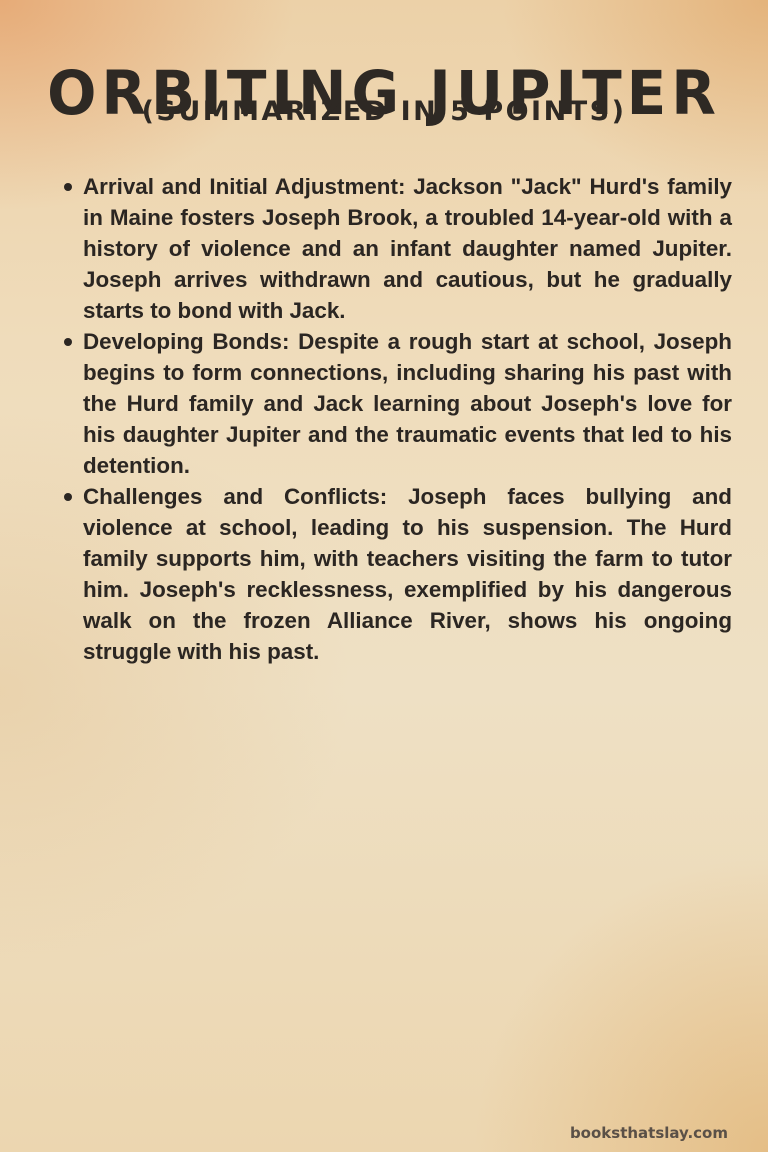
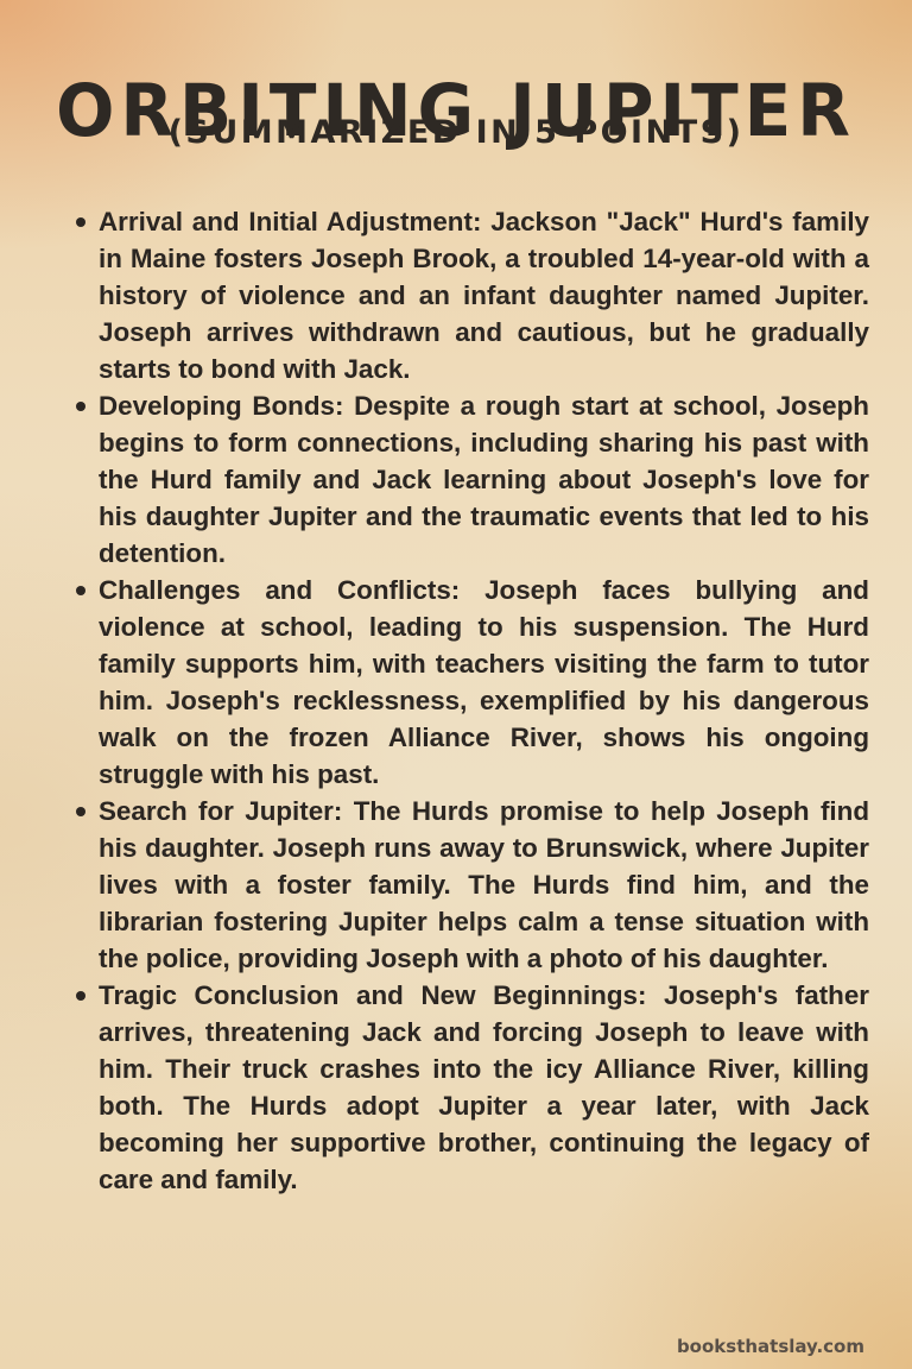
  ORBITING JUPITER
  (SUMMARIZED IN 5 POINTS)
  Arrival and Initial Adjustment: Jackson "Jack" Hurd's family in Maine fosters Joseph Brook, a troubled 14-year-old with a history of violence and an infant daughter named Jupiter. Joseph arrives withdrawn and cautious, but he gradually starts to bond with Jack.
  Developing Bonds: Despite a rough start at school, Joseph begins to form connections, including sharing his past with the Hurd family and Jack learning about Joseph's love for his daughter Jupiter and the traumatic events that led to his detention.
  Challenges and Conflicts: Joseph faces bullying and violence at school, leading to his suspension. The Hurd family supports him, with teachers visiting the farm to tutor him. Joseph's recklessness, exemplified by his dangerous walk on the frozen Alliance River, shows his ongoing struggle with his past.
+ Search for Jupiter: The Hurds promise to help Joseph find his daughter. Joseph runs away to Brunswick, where Jupiter lives with a foster family. The Hurds find him, and the librarian fostering Jupiter helps calm a tense situation with the police, providing Joseph with a photo of his daughter.
+ Tragic Conclusion and New Beginnings: Joseph's father arrives, threatening Jack and forcing Joseph to leave with him. Their truck crashes into the icy Alliance River, killing both. The Hurds adopt Jupiter a year later, with Jack becoming her supportive brother, continuing the legacy of care and family.
  booksthatslay.com
